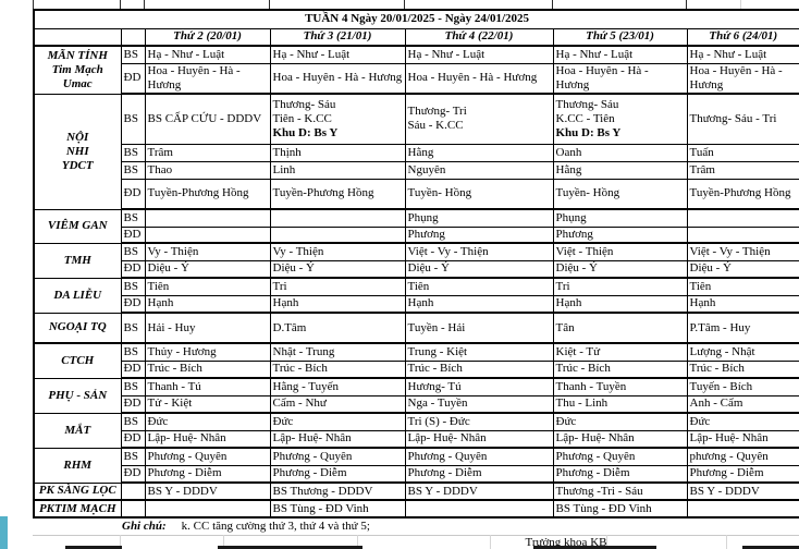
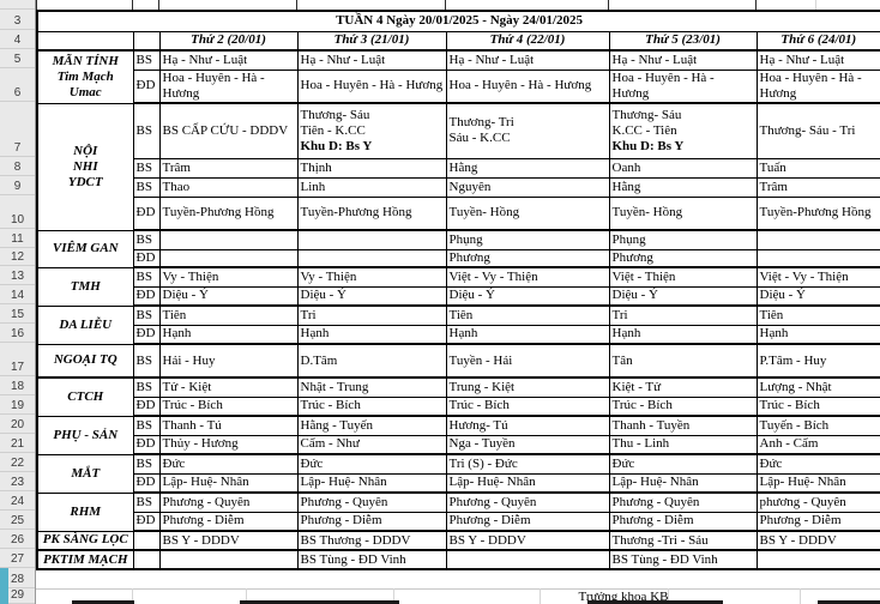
+ 3
+ 4
+ 5
+ 6
+ 7
+ 8
+ 9
+ 10
+ 11
+ 12
+ 13
+ 14
+ 15
+ 16
+ 17
+ 18
+ 19
+ 20
+ 21
+ 22
+ 23
+ 24
+ 25
+ 26
+ 27
+ 28
+ 29
  TUẦN 4 Ngày 20/01/2025 - Ngày 24/01/2025
  		Thứ 2 (20/01)	Thứ 3 (21/01)	Thứ 4 (22/01)	Thứ 5 (23/01)	Thứ 6 (24/01)
  MÃN TÍNH Tim Mạch Umac	BS	Hạ - Như - Luật	Hạ - Như - Luật	Hạ - Như - Luật	Hạ - Như - Luật	Hạ - Như - Luật
  ĐD	Hoa - Huyên - Hà - Hương	Hoa - Huyên - Hà - Hương	Hoa - Huyên - Hà - Hương	Hoa - Huyên - Hà - Hương	Hoa - Huyên - Hà - Hương
  NỘI NHI YDCT	BS	BS CẤP CỨU - DDDV	Thương- Sáu Tiên - K.CC Khu D: Bs Y	Thương- Tri Sáu - K.CC	Thương- Sáu K.CC - Tiên Khu D: Bs Y	Thương- Sáu - Tri
  BS	Trâm	Thịnh	Hằng	Oanh	Tuấn
  BS	Thao	Linh	Nguyên	Hằng	Trâm
  ĐD	Tuyền-Phương Hồng	Tuyền-Phương Hồng	Tuyền- Hồng	Tuyền- Hồng	Tuyền-Phương Hồng
  VIÊM GAN	BS			Phụng	Phụng
  ĐD			Phương	Phương
  TMH	BS	Vy - Thiện	Vy - Thiện	Việt - Vy - Thiện	Việt - Thiện	Việt - Vy - Thiện
  ĐD	Diệu - Ý	Diệu - Ý	Diệu - Ý	Diệu - Ý	Diệu - Ý
  DA LIỄU	BS	Tiên	Tri	Tiên	Tri	Tiên
  ĐD	Hạnh	Hạnh	Hạnh	Hạnh	Hạnh
  NGOẠI TQ	BS	Hải - Huy	D.Tâm	Tuyền - Hải	Tân	P.Tâm - Huy
- CTCH	BS	Thủy - Hương	Nhật - Trung	Trung - Kiệt	Kiệt - Tử	Lượng - Nhật
+ CTCH	BS	Tử - Kiệt	Nhật - Trung	Trung - Kiệt	Kiệt - Tử	Lượng - Nhật
  ĐD	Trúc - Bích	Trúc - Bích	Trúc - Bích	Trúc - Bích	Trúc - Bích
  PHỤ - SẢN	BS	Thanh - Tú	Hằng - Tuyến	Hương- Tú	Thanh - Tuyền	Tuyến - Bích
- ĐD	Tử - Kiệt	Cẩm - Như	Nga - Tuyền	Thu - Linh	Anh - Cẩm
+ ĐD	Thủy - Hương	Cẩm - Như	Nga - Tuyền	Thu - Linh	Anh - Cẩm
  MẮT	BS	Đức	Đức	Tri (S) - Đức	Đức	Đức
  ĐD	Lập- Huệ- Nhân	Lập- Huệ- Nhân	Lập- Huệ- Nhân	Lập- Huệ- Nhân	Lập- Huệ- Nhân
  RHM	BS	Phương - Quyên	Phương - Quyên	Phương - Quyên	Phương - Quyên	phương - Quyên
  ĐD	Phương - Diễm	Phương - Diễm	Phương - Diễm	Phương - Diễm	Phương - Diễm
  PK SÀNG LỌC		BS Y - DDDV	BS Thương - DDDV	BS Y - DDDV	Thương -Tri - Sáu	BS Y - DDDV
  PKTIM MẠCH			BS Tùng - ĐD Vinh		BS Tùng - ĐD Vinh
- Ghi chú:
- k. CC tăng cường thứ 3, thứ 4 và thứ 5;
  Trưởng khoa KB
